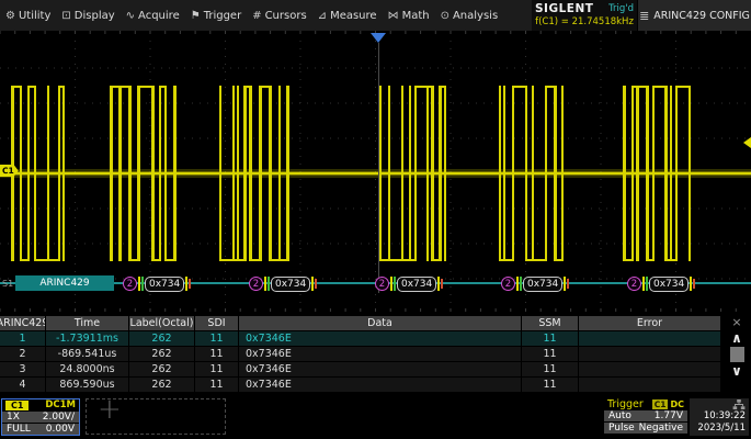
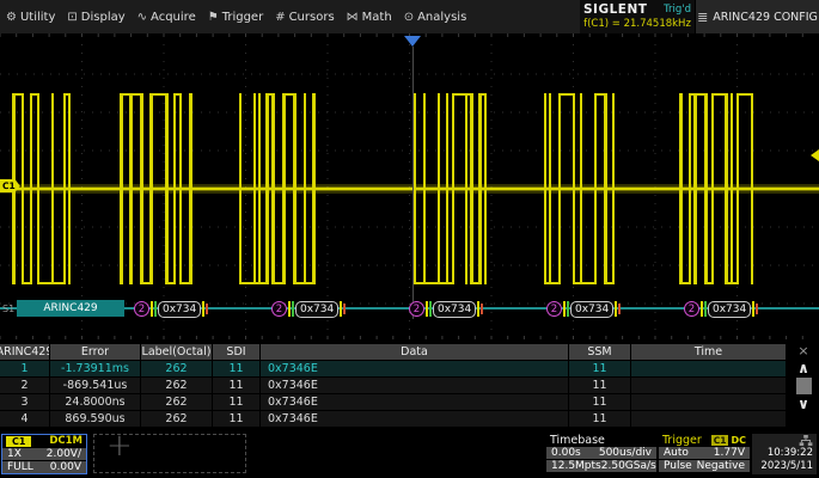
  ⚙
  Utility
  ⊡
  Display
  ∿
  Acquire
  ⚑
  Trigger
  #
  Cursors
- ⊿
- Measure
  ⋈
  Math
  ⊙
  Analysis
  SIGLENT
  Trig'd
  f(C1) = 21.74518kHz
  ≣
  ARINC429 CONFIG
  C1
  S1
  ARINC429
  2
  0x734
  2
  0x734
  2
  0x734
  2
  0x734
  2
  0x734
  RINC42
- Time
+ Error
  Label(Octal)
  SDI
  Data
  SSM
- Error
+ Time
  1
  -1.73911ms
  262
  11
  0x7346E
  11
  2
  -869.541us
  262
  11
  0x7346E
  11
  3
  24.8000ns
  262
  11
  0x7346E
  11
  4
  869.590us
  262
  11
  0x7346E
  11
  ×
  ∧
  ∨
  C1
  DC1M
  1X
  2.00V/
  FULL
  0.00V
  +
+ Timebase
+ 0.00s
+ 500us/div
+ 12.5Mpts
+ 2.50GSa/s
  Trigger
  C1
  DC
  Auto
  1.77V
  Pulse
  Negative
  10:39:22
  2023/5/11
